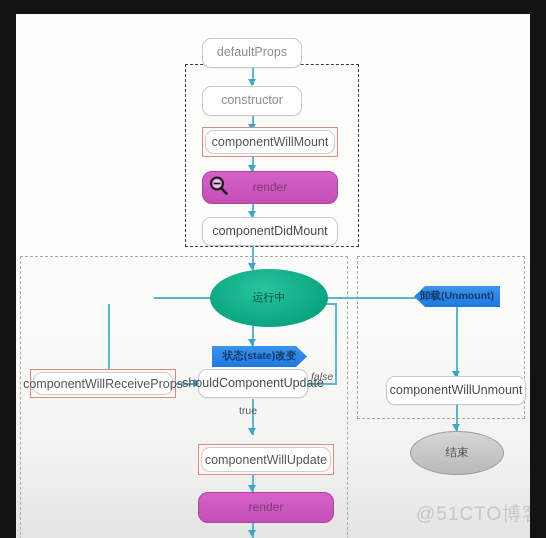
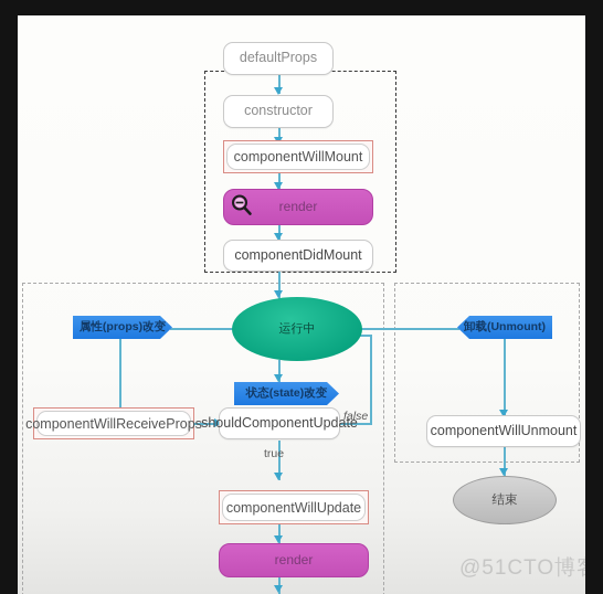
  defaultProps
  constructor
  componentWillMount
  render
  componentDidMount
  运行中
+ 属性(props)改变
  状态(state)改变
  卸载(Unmount)
  componentWillReceiveProps
  shouldComponentUpdate
  false
  true
  componentWillUpdate
  render
  componentWillUnmount
  结束
  @51CTO博
